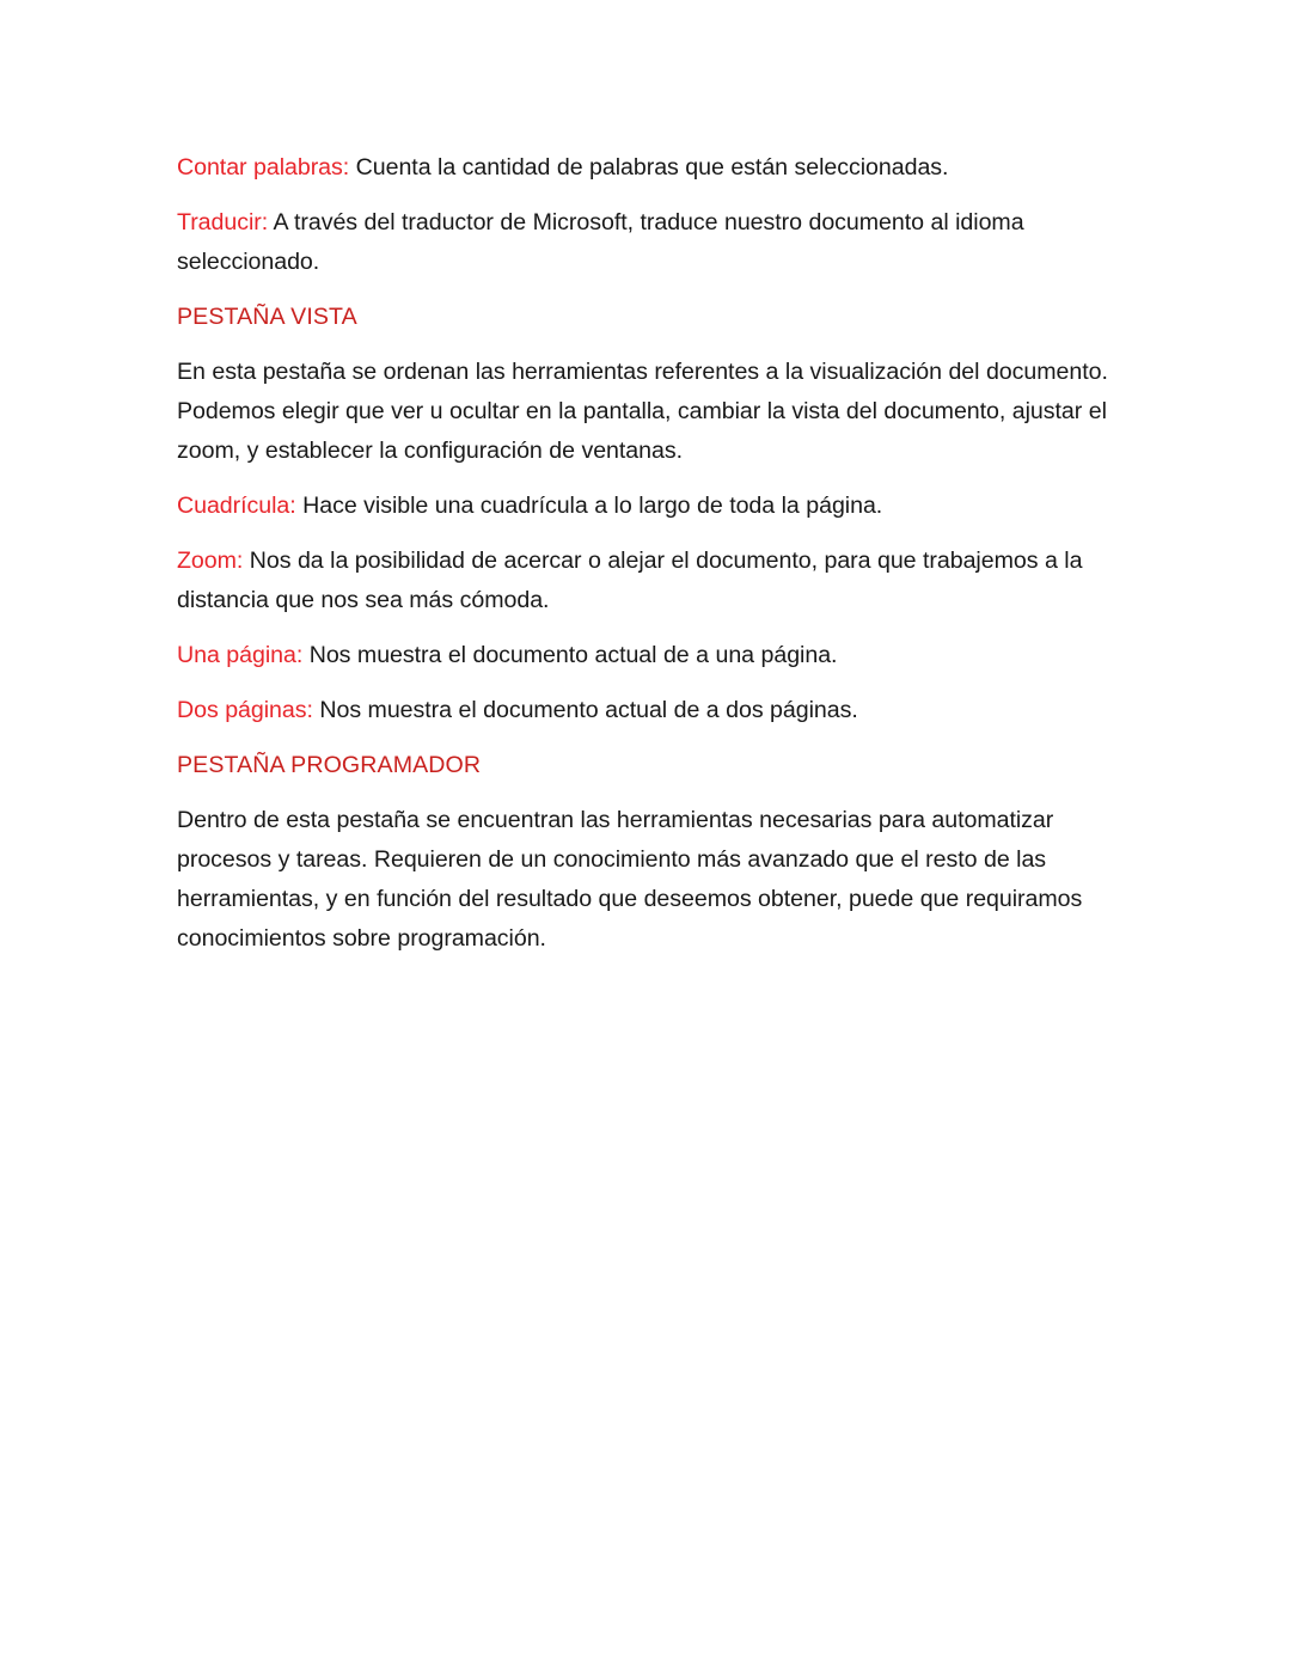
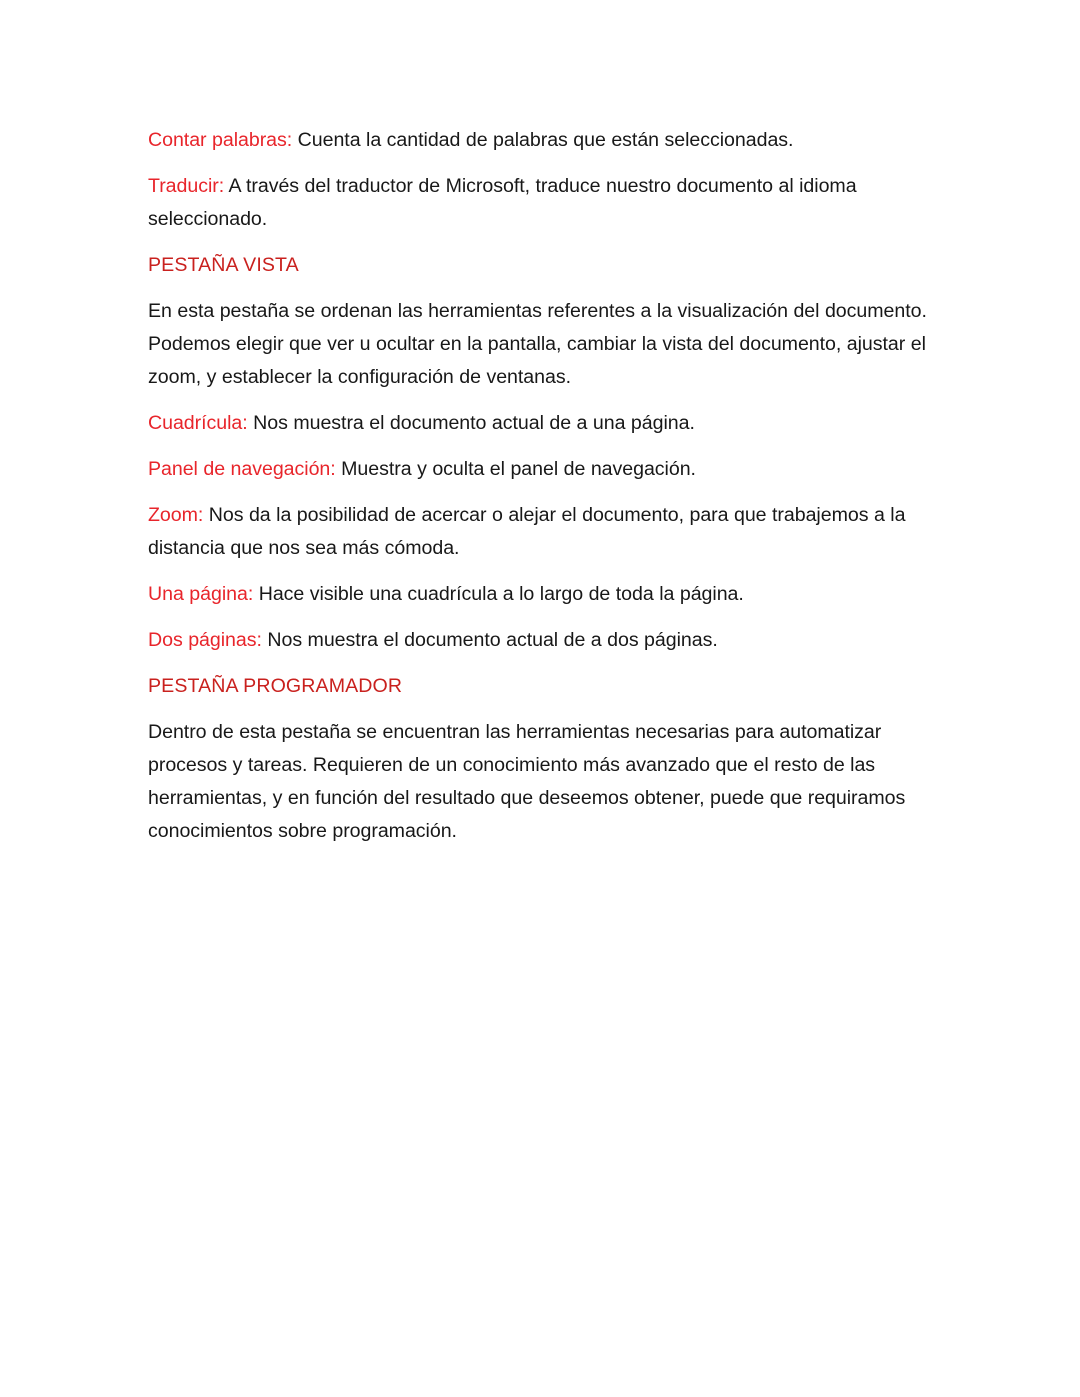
  Contar palabras: Cuenta la cantidad de palabras que están seleccionadas.
  Traducir: A través del traductor de Microsoft, traduce nuestro documento al idioma seleccionado.
  PESTAÑA VISTA
  En esta pestaña se ordenan las herramientas referentes a la visualización del documento. Podemos elegir que ver u ocultar en la pantalla, cambiar la vista del documento, ajustar el zoom, y establecer la configuración de ventanas.
- Cuadrícula: Hace visible una cuadrícula a lo largo de toda la página.
+ Cuadrícula: Nos muestra el documento actual de a una página.
+ Panel de navegación: Muestra y oculta el panel de navegación.
  Zoom: Nos da la posibilidad de acercar o alejar el documento, para que trabajemos a la distancia que nos sea más cómoda.
- Una página: Nos muestra el documento actual de a una página.
+ Una página: Hace visible una cuadrícula a lo largo de toda la página.
  Dos páginas: Nos muestra el documento actual de a dos páginas.
  PESTAÑA PROGRAMADOR
  Dentro de esta pestaña se encuentran las herramientas necesarias para automatizar procesos y tareas. Requieren de un conocimiento más avanzado que el resto de las herramientas, y en función del resultado que deseemos obtener, puede que requiramos conocimientos sobre programación.
